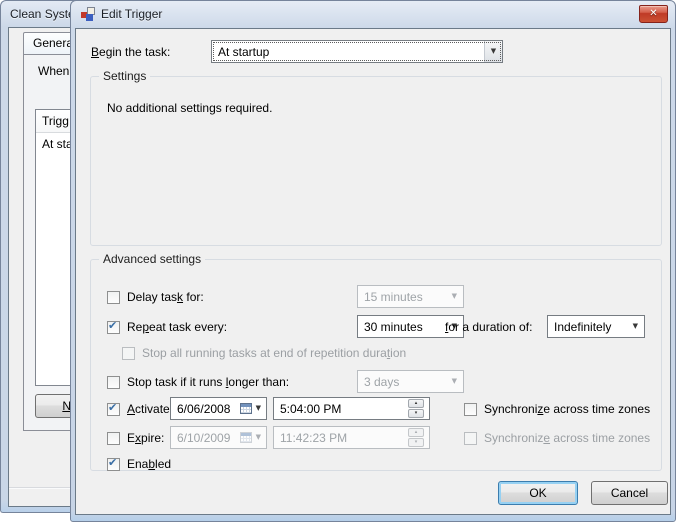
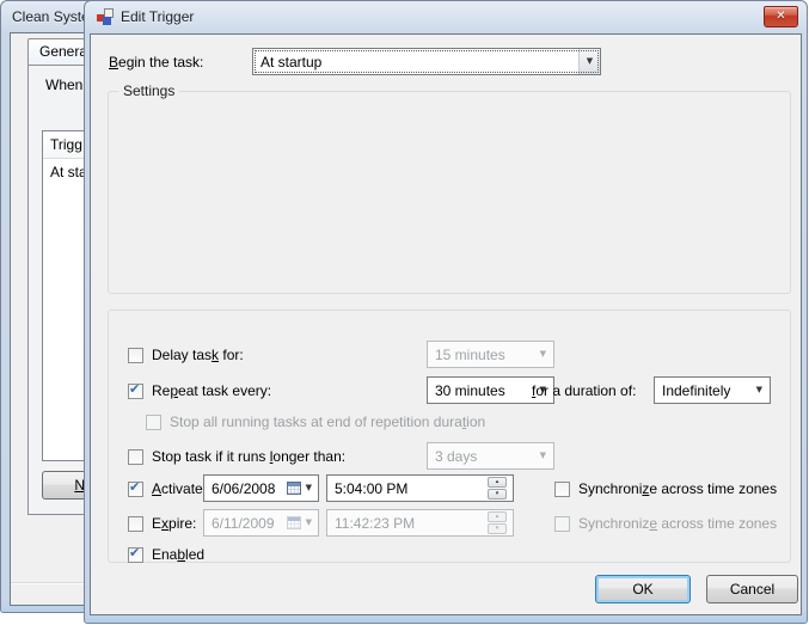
  Clean Syst
  Gener
  When
  Trigg
  At st
  Edit Trigger
  ✕
  Begin the task:
  At startup
  ▼
  Settings
- No additional settings required.
- Advanced settings
  Delay task for:
  15 minutes
  ▼
  Repeat task every:
  30 minutes
  ▼
  for a duration of:
  Indefinitely
  ▼
  Stop all running tasks at end of repetition duration
  Stop task if it runs longer than:
  3 days
  ▼
  Activate
  6/06/2008
  ▼
  5:04:00 PM
  Synchronize across time zones
  Expire:
- 6/10/2009
+ 6/11/2009
  ▼
  11:42:23 PM
  Synchronize across time zones
  Enabled
  OK
  Cancel
